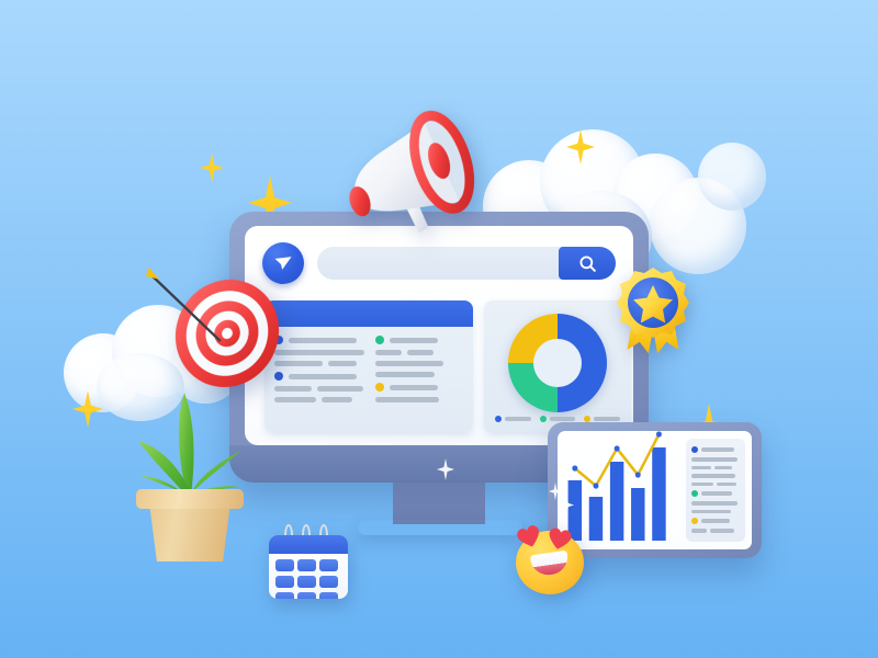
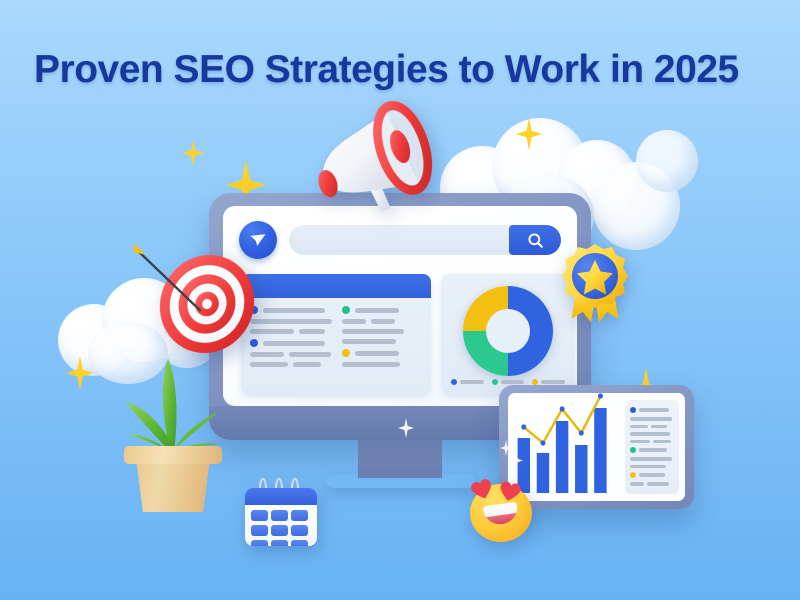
+ Proven SEO Strategies to Work in 2025
